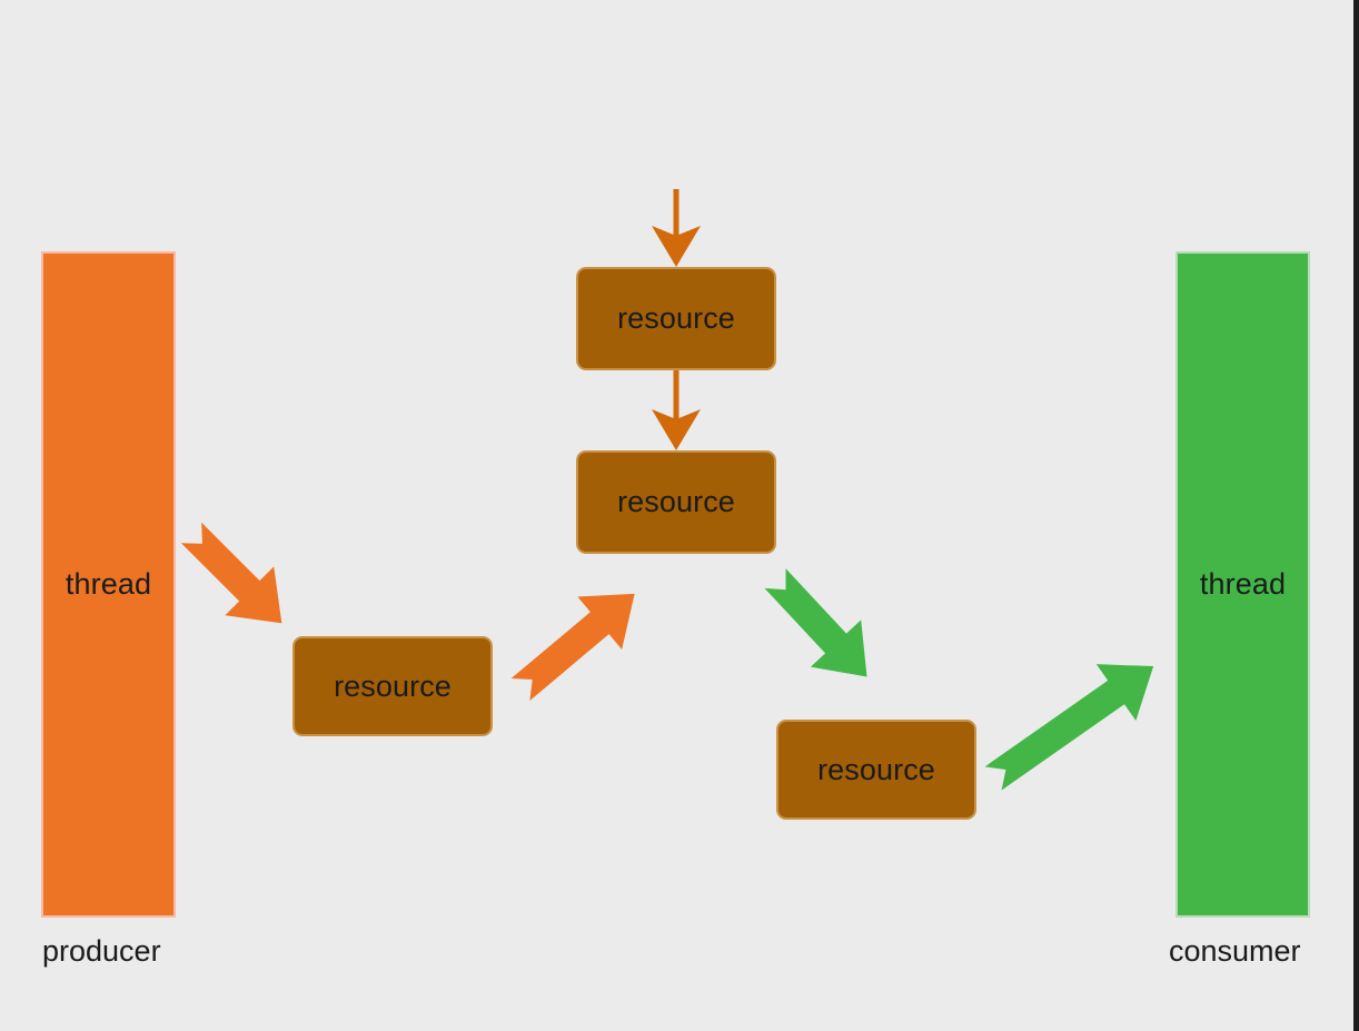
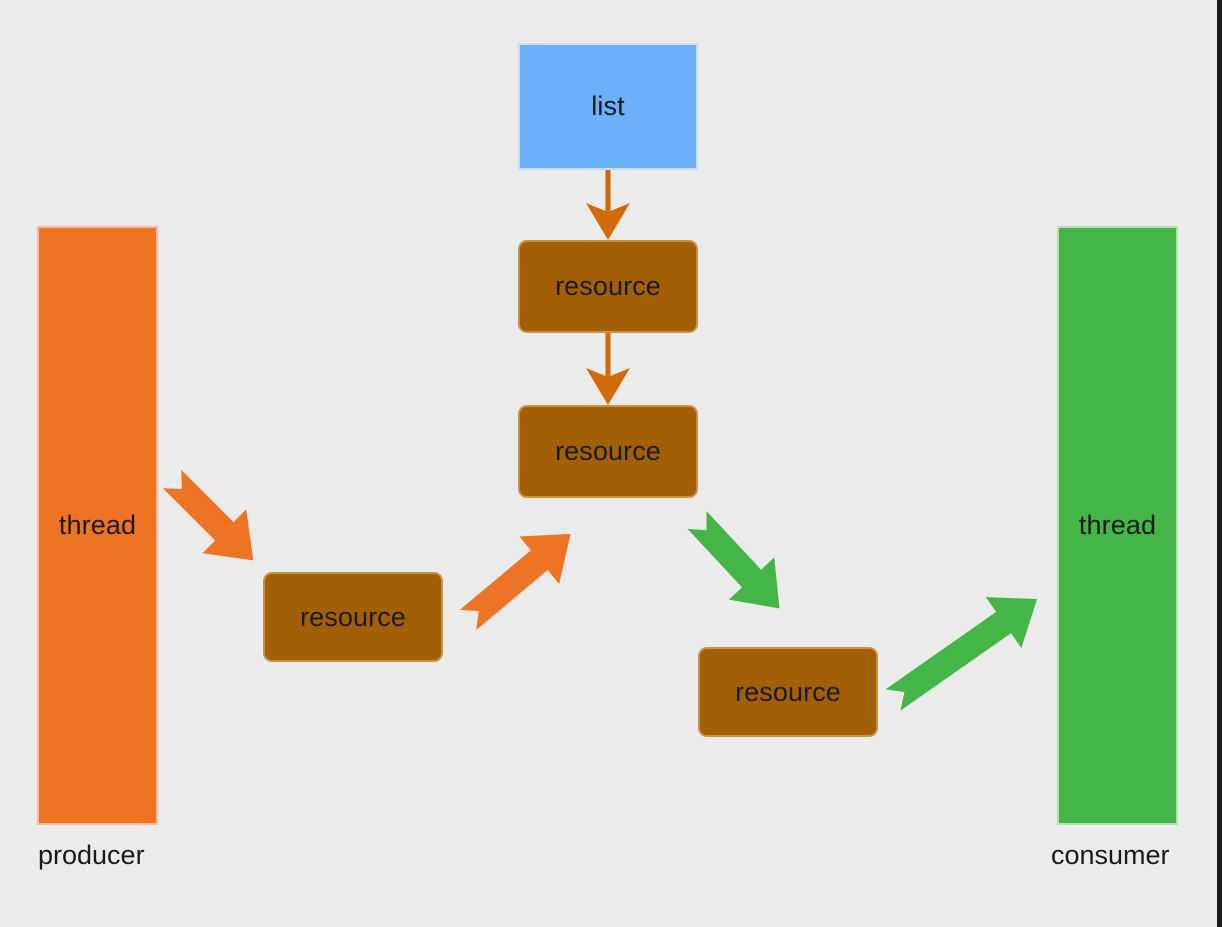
  thread
  thread
+ list
  resource
  resource
  resource
  resource
  producer
  consumer
